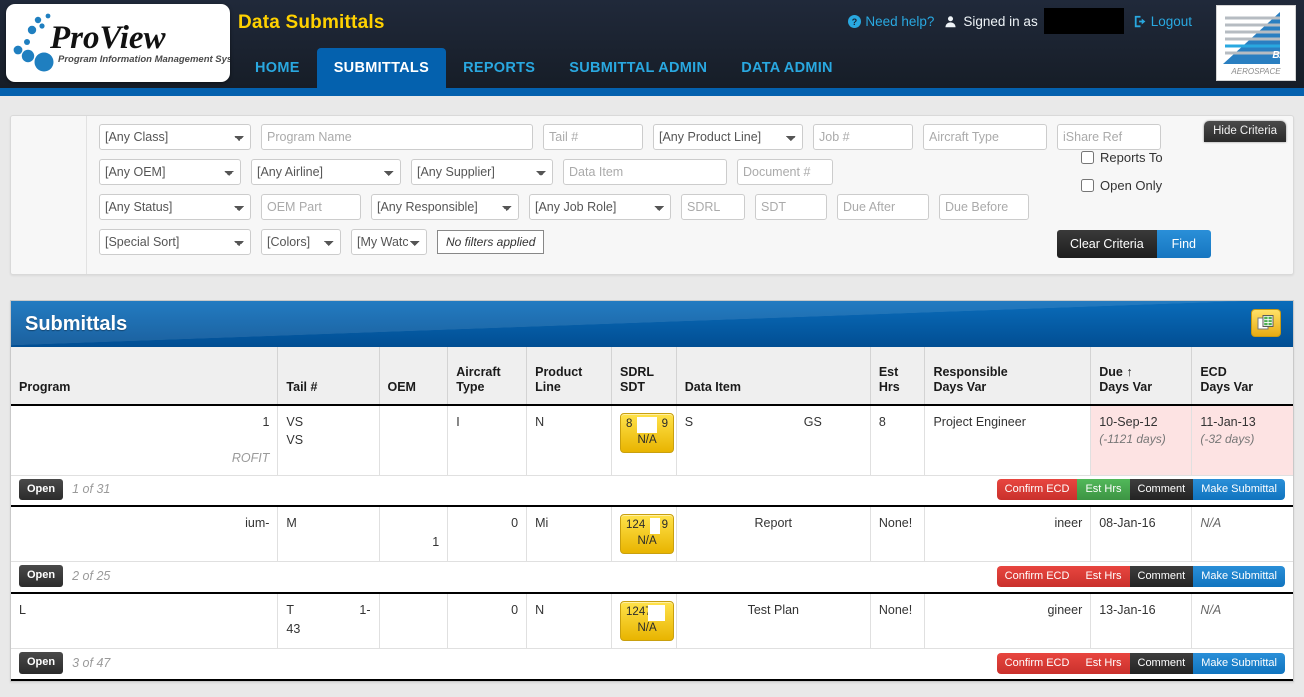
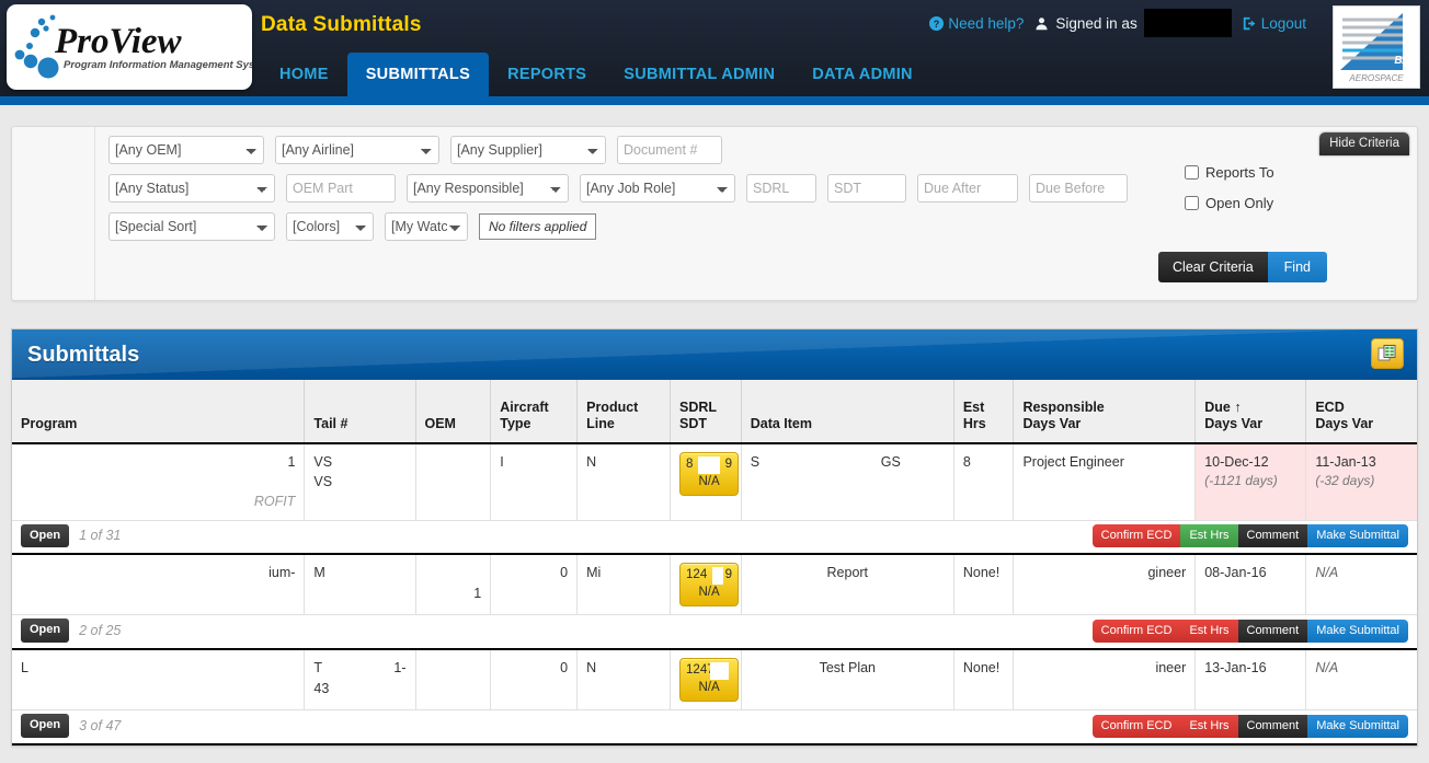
  ProView
  Program Information Management Sys
  Data Submittals
  HOME
  SUBMITTALS
  REPORTS
  SUBMITTAL ADMIN
  DATA ADMIN
  ?
  Need help?
  Signed in as
  Logout
  B/E
  AEROSPACE
  Hide Criteria
- [Any Class]
- Program Name
- Tail #
- [Any Product Line]
- Job #
- Aircraft Type
- iShare Ref
  [Any OEM]
  [Any Airline]
  [Any Supplier]
- Data Item
  Document #
  [Any Status]
  OEM Part
  [Any Responsible]
  [Any Job Role]
  SDRL
  SDT
  Due After
  Due Before
  [Special Sort]
  [Colors]
  [My Watc
  No filters applied
  Reports To
  Open Only
  Clear Criteria
  Find
  Submittals
  Program	Tail #	OEM	AircraftType	ProductLine	SDRLSDT	Data Item	EstHrs	ResponsibleDays Var	Due ↑Days Var	ECDDays Var
- 1 ROFIT	VS VS		I	N	8 9 N/A	S GS	8	Project Engineer	10-Sep-12 (-1121 days)	11-Jan-13 (-32 days)
+ 1 ROFIT	VS VS		I	N	8 9 N/A	S GS	8	Project Engineer	10-Dec-12 (-1121 days)	11-Jan-13 (-32 days)
  Open 1 of 31 Confirm ECD Est Hrs Comment Make Submittal
- ium-	M	1	0	Mi	124 9 N/A	Report	None!	ineer	08-Jan-16	N/A
+ ium-	M	1	0	Mi	124 9 N/A	Report	None!	gineer	08-Jan-16	N/A
  Open 2 of 25 Confirm ECD Est Hrs Comment Make Submittal
- L	T 1- 43		0	N	124 N/A	Test Plan	None!	gineer	13-Jan-16	N/A
+ L	T 1- 43		0	N	124 N/A	Test Plan	None!	ineer	13-Jan-16	N/A
  Open 3 of 47 Confirm ECD Est Hrs Comment Make Submittal
